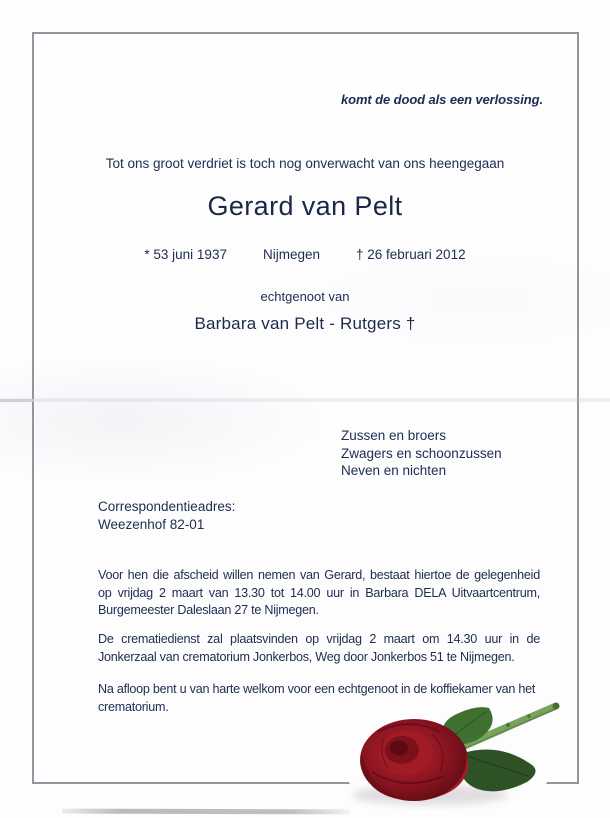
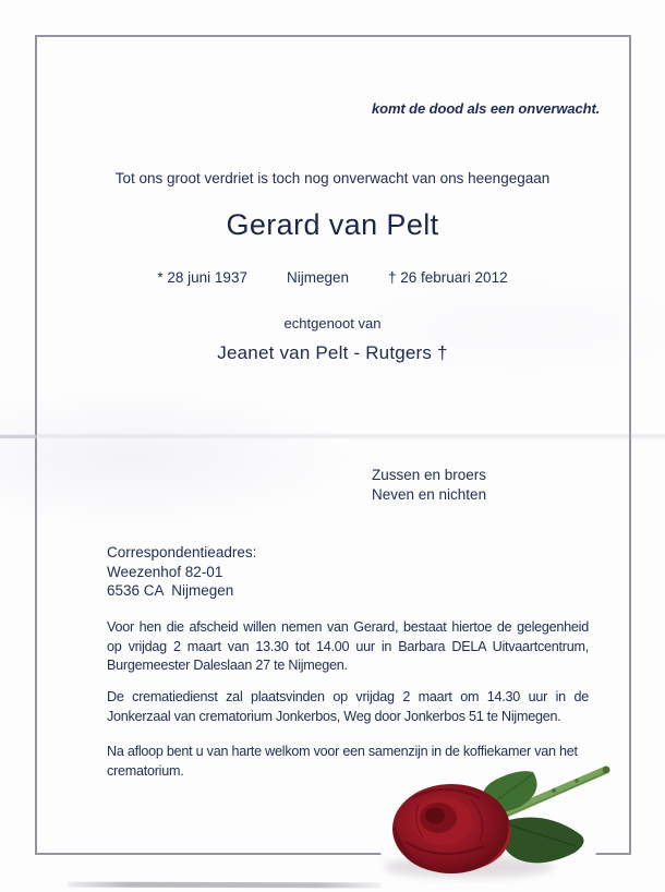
- komt de dood als een verlossing.
+ komt de dood als een onverwacht.
  Tot ons groot verdriet is toch nog onverwacht van ons heengegaan
  Gerard van Pelt
- * 53 juni 1937
+ * 28 juni 1937
  Nijmegen
  † 26 februari 2012
  echtgenoot van
- Barbara van Pelt - Rutgers †
+ Jeanet van Pelt - Rutgers †
  Zussen en broers
- Zwagers en schoonzussen
  Neven en nichten
  Correspondentieadres:
  Weezenhof 82-01
+ 6536 CA Nijmegen
  Voor hen die afscheid willen nemen van Gerard, bestaat hiertoe de gelegenheid op vrijdag 2 maart van 13.30 tot 14.00 uur in Barbara DELA Uitvaartcentrum, Burgemeester Daleslaan 27 te Nijmegen.
  De crematiedienst zal plaatsvinden op vrijdag 2 maart om 14.30 uur in de Jonkerzaal van crematorium Jonkerbos, Weg door Jonkerbos 51 te Nijmegen.
- Na afloop bent u van harte welkom voor een echtgenoot in de koffiekamer van het crematorium.
+ Na afloop bent u van harte welkom voor een samenzijn in de koffiekamer van het crematorium.
